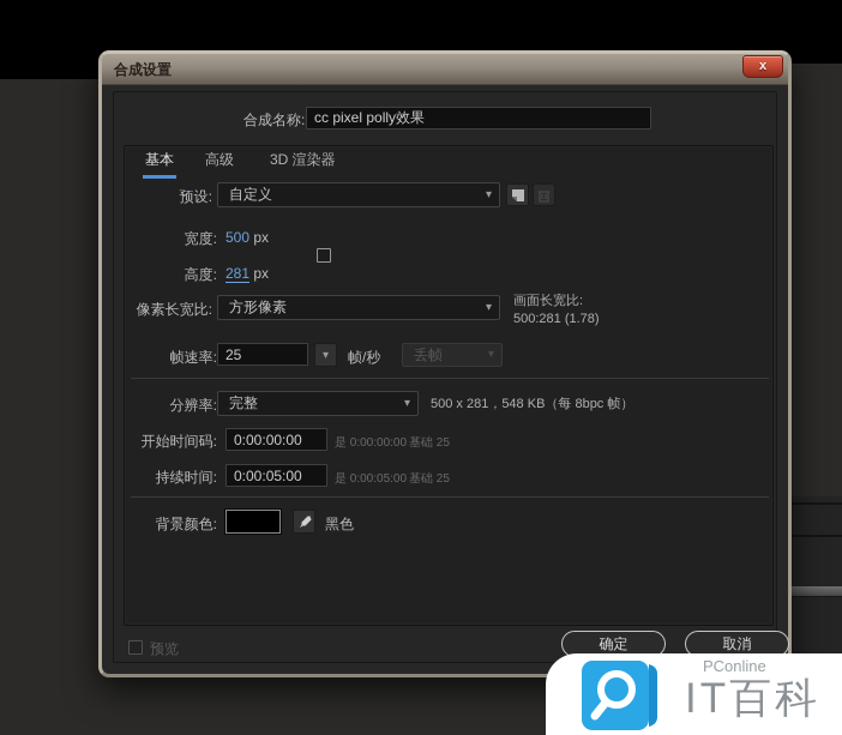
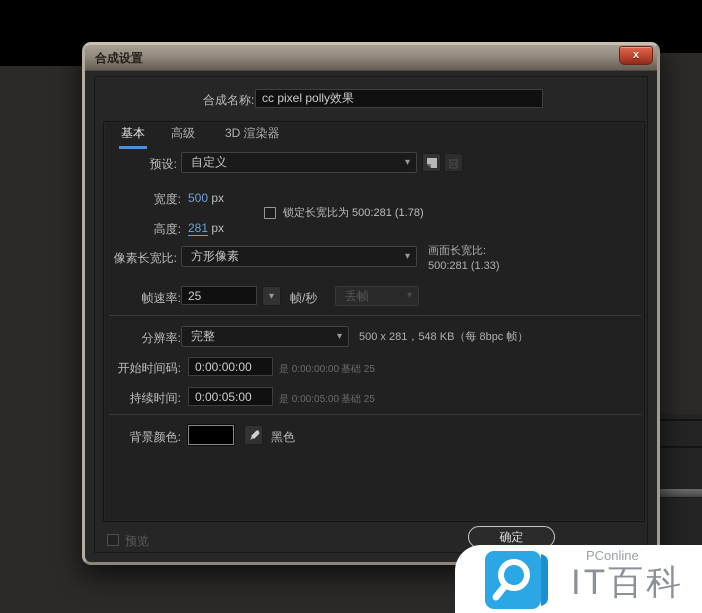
  合成设置
  x
  合成名称:
  cc pixel polly效果
  基本
  高级
  3D 渲染器
  预设:
  自定义
  ▾
  宽度:
  500 px
+ 锁定长宽比为 500:281 (1.78)
  高度:
  281 px
  像素长宽比:
  方形像素
  ▾
  画面长宽比:
- 500:281 (1.78)
+ 500:281 (1.33)
  帧速率:
  25
  ▾
  帧/秒
  丢帧
  ▾
  分辨率:
  完整
  ▾
  500 x 281，548 KB（每 8bpc 帧）
  开始时间码:
  0:00:00:00
  是 0:00:00:00
  基础 25
  持续时间:
  0:00:05:00
  是 0:00:05:00
  基础 25
  背景颜色:
  黑色
  预览
  确定
- 取消
  PConline
  IT百科
